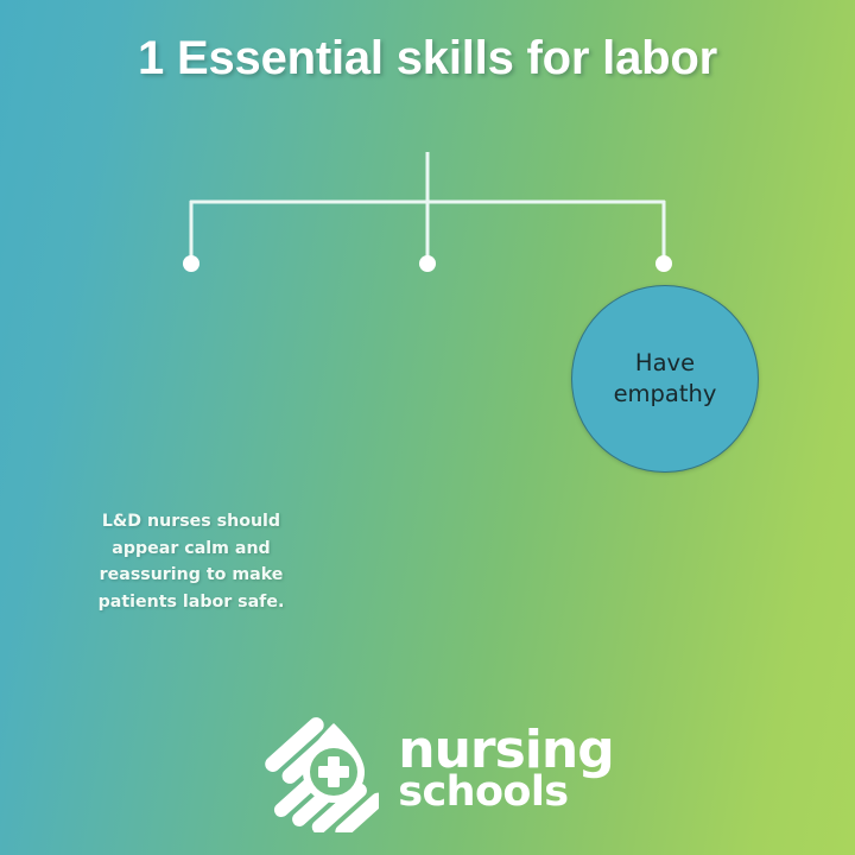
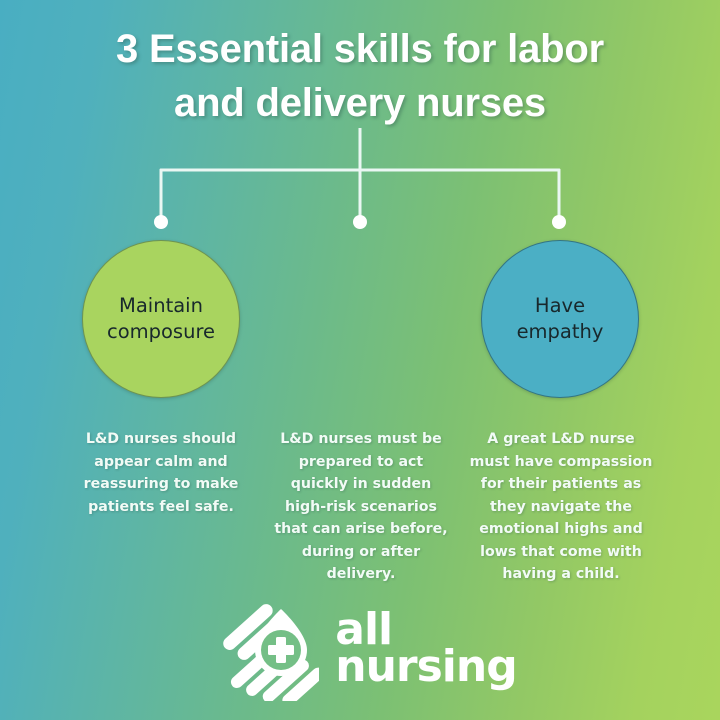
- 1 Essential skills for labor
+ 3 Essential skills for labor
+ and delivery nurses
+ Maintain composure
  Have empathy
- L&D nurses should appear calm and reassuring to make patients labor safe.
+ L&D nurses should appear calm and reassuring to make patients feel safe.
+ L&D nurses must be prepared to act quickly in sudden high-risk scenarios that can arise before, during or after delivery.
+ A great L&D nurse must have compassion for their patients as they navigate the emotional highs and lows that come with having a child.
+ all
  nursing
- schools
